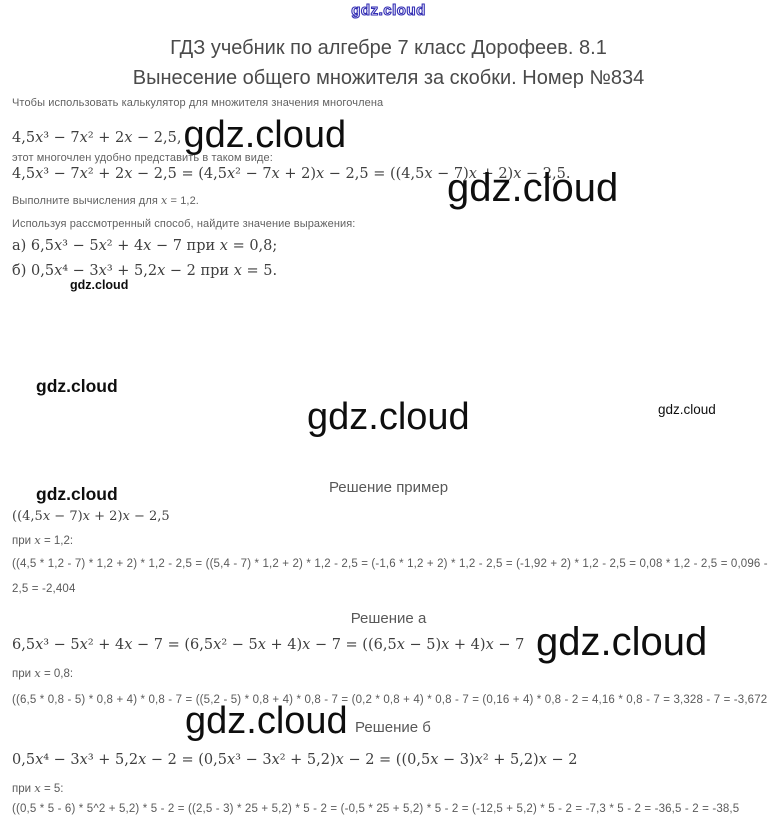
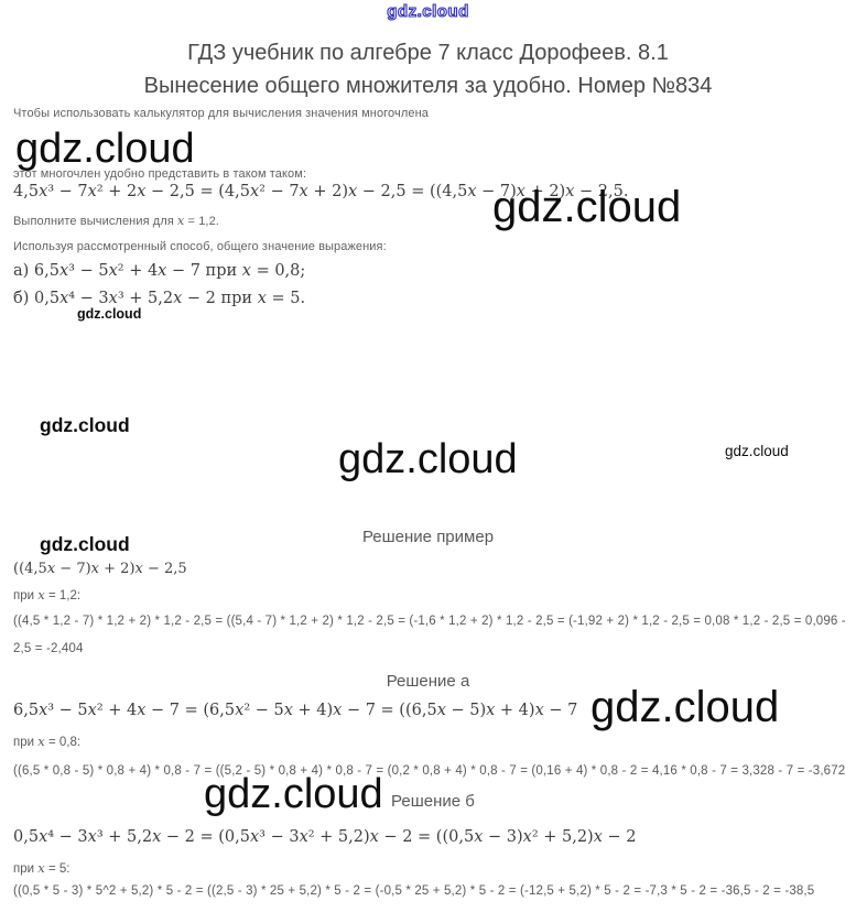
  gdz.cloud
- ГДЗ учебник по алгебре 7 класс Дорофеев. 8.1 Вынесение общего множителя за скобки. Номер №834
+ ГДЗ учебник по алгебре 7 класс Дорофеев. 8.1 Вынесение общего множителя за удобно. Номер №834
- Чтобы использовать калькулятор для множителя значения многочлена
+ Чтобы использовать калькулятор для вычисления значения многочлена
- 4,5x³ − 7x² + 2x − 2,5,
  gdz.cloud
- этот многочлен удобно представить в таком виде:
+ этот многочлен удобно представить в таком таком:
  4,5x³ − 7x² + 2x − 2,5 = (4,5x² − 7x + 2)x − 2,5 = ((4,5x − 7)x + 2)x − 2,5.
  gdz.cloud
  Выполните вычисления для x = 1,2.
- Используя рассмотренный способ, найдите значение выражения:
+ Используя рассмотренный способ, общего значение выражения:
  а) 6,5x³ − 5x² + 4x − 7 при x = 0,8;
  б) 0,5x⁴ − 3x³ + 5,2x − 2 при x = 5.
  gdz.cloud
  gdz.cloud
  gdz.cloud
  gdz.cloud
  gdz.cloud
  Решение пример
  ((4,5x − 7)x + 2)x − 2,5
  при x = 1,2:
  ((4,5 * 1,2 - 7) * 1,2 + 2) * 1,2 - 2,5 = ((5,4 - 7) * 1,2 + 2) * 1,2 - 2,5 = (-1,6 * 1,2 + 2) * 1,2 - 2,5 = (-1,92 + 2) * 1,2 - 2,5 = 0,08 * 1,2 - 2,5 = 0,096 - 2,5 = -2,404
  Решение а
  6,5x³ − 5x² + 4x − 7 = (6,5x² − 5x + 4)x − 7 = ((6,5x − 5)x + 4)x − 7
  gdz.cloud
  при x = 0,8:
  ((6,5 * 0,8 - 5) * 0,8 + 4) * 0,8 - 7 = ((5,2 - 5) * 0,8 + 4) * 0,8 - 7 = (0,2 * 0,8 + 4) * 0,8 - 7 = (0,16 + 4) * 0,8 - 2 = 4,16 * 0,8 - 7 = 3,328 - 7 = -3,672
  gdz.cloud
  Решение б
  0,5x⁴ − 3x³ + 5,2x − 2 = (0,5x³ − 3x² + 5,2)x − 2 = ((0,5x − 3)x² + 5,2)x − 2
  при x = 5:
- ((0,5 * 5 - 6) * 5^2 + 5,2) * 5 - 2 = ((2,5 - 3) * 25 + 5,2) * 5 - 2 = (-0,5 * 25 + 5,2) * 5 - 2 = (-12,5 + 5,2) * 5 - 2 = -7,3 * 5 - 2 = -36,5 - 2 = -38,5
+ ((0,5 * 5 - 3) * 5^2 + 5,2) * 5 - 2 = ((2,5 - 3) * 25 + 5,2) * 5 - 2 = (-0,5 * 25 + 5,2) * 5 - 2 = (-12,5 + 5,2) * 5 - 2 = -7,3 * 5 - 2 = -36,5 - 2 = -38,5
